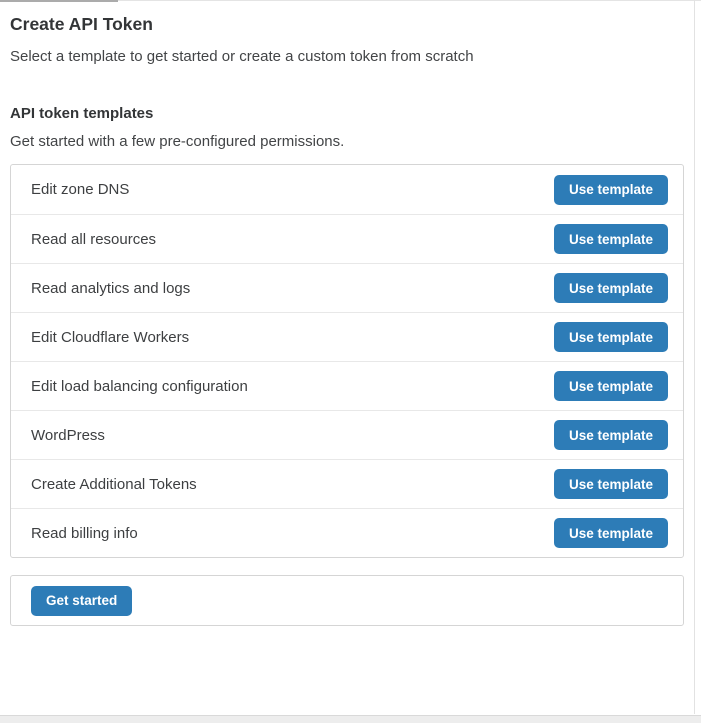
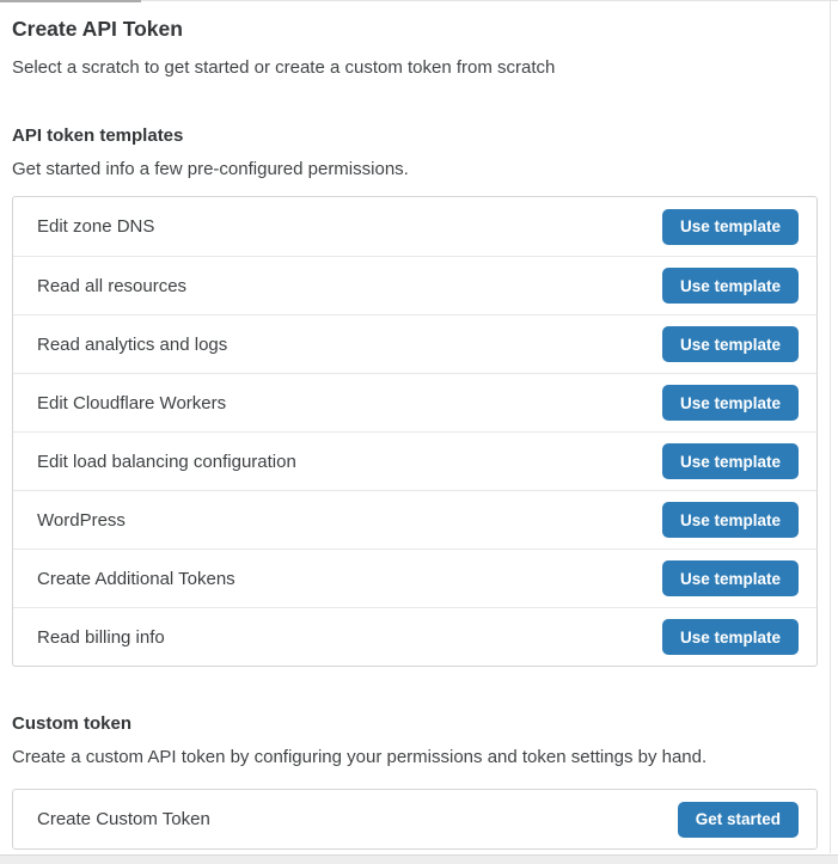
  Create API Token
- Select a template to get started or create a custom token from scratch
+ Select a scratch to get started or create a custom token from scratch
  API token templates
- Get started with a few pre-configured permissions.
+ Get started info a few pre-configured permissions.
  Edit zone DNS
  Use template
  Read all resources
  Use template
  Read analytics and logs
  Use template
  Edit Cloudflare Workers
  Use template
  Edit load balancing configuration
  Use template
  WordPress
  Use template
  Create Additional Tokens
  Use template
  Read billing info
  Use template
+ Custom token
+ Create a custom API token by configuring your permissions and token settings by hand.
+ Create Custom Token
  Get started
